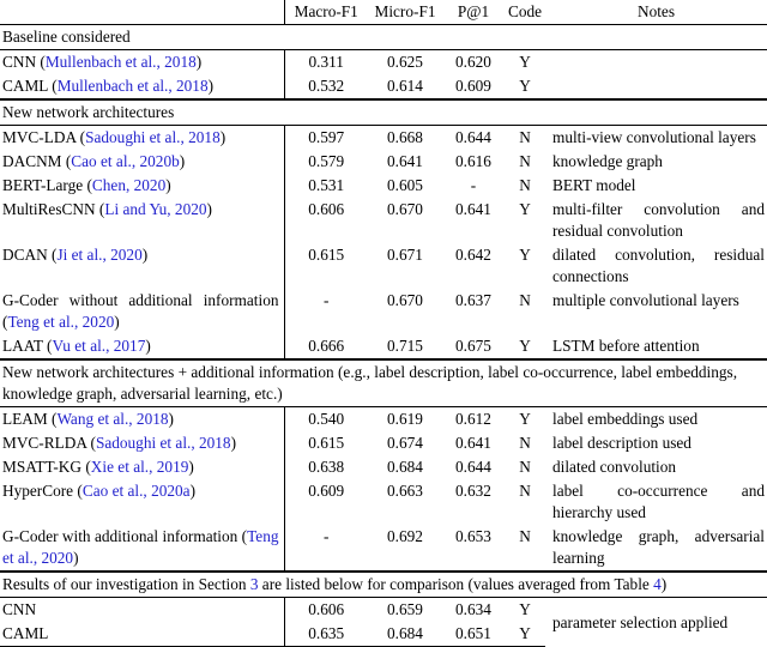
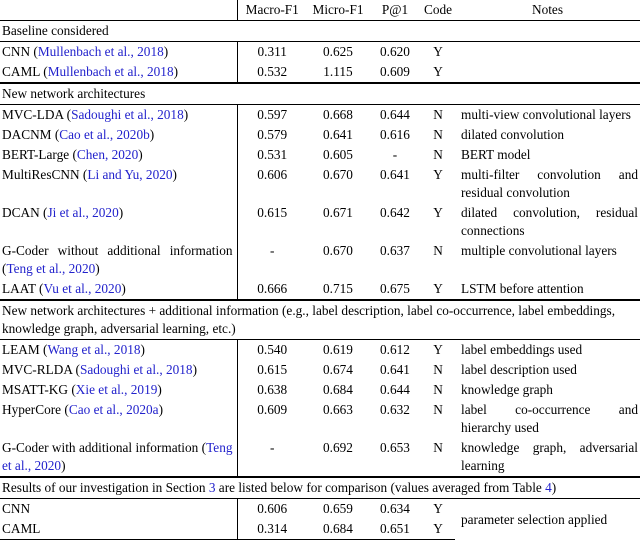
  	Macro-F1	Micro-F1	P@1	Code	Notes
  Baseline considered
  CNN (Mullenbach et al., 2018)	0.311	0.625	0.620	Y
- CAML (Mullenbach et al., 2018)	0.532	0.614	0.609	Y
+ CAML (Mullenbach et al., 2018)	0.532	1.115	0.609	Y
  New network architectures
  MVC-LDA (Sadoughi et al., 2018)	0.597	0.668	0.644	N	multi-view convolutional layers
- DACNM (Cao et al., 2020b)	0.579	0.641	0.616	N	knowledge graph
+ DACNM (Cao et al., 2020b)	0.579	0.641	0.616	N	dilated convolution
  BERT-Large (Chen, 2020)	0.531	0.605	-	N	BERT model
  MultiResCNN (Li and Yu, 2020)	0.606	0.670	0.641	Y	multi-filter convolution and residual convolution
  DCAN (Ji et al., 2020)	0.615	0.671	0.642	Y	dilated convolution, residual connections
  G-Coder without additional information (Teng et al., 2020)	-	0.670	0.637	N	multiple convolutional layers
- LAAT (Vu et al., 2017)	0.666	0.715	0.675	Y	LSTM before attention
+ LAAT (Vu et al., 2020)	0.666	0.715	0.675	Y	LSTM before attention
  New network architectures + additional information (e.g., label description, label co-occurrence, label embeddings, knowledge graph, adversarial learning, etc.)
  LEAM (Wang et al., 2018)	0.540	0.619	0.612	Y	label embeddings used
  MVC-RLDA (Sadoughi et al., 2018)	0.615	0.674	0.641	N	label description used
- MSATT-KG (Xie et al., 2019)	0.638	0.684	0.644	N	dilated convolution
+ MSATT-KG (Xie et al., 2019)	0.638	0.684	0.644	N	knowledge graph
  HyperCore (Cao et al., 2020a)	0.609	0.663	0.632	N	label co-occurrence and hierarchy used
  G-Coder with additional information (Teng et al., 2020)	-	0.692	0.653	N	knowledge graph, adversarial learning
  Results of our investigation in Section 3 are listed below for comparison (values averaged from Table 4)
  CNN	0.606	0.659	0.634	Y	parameter selection applied
- CAML	0.635	0.684	0.651	Y
+ CAML	0.314	0.684	0.651	Y
